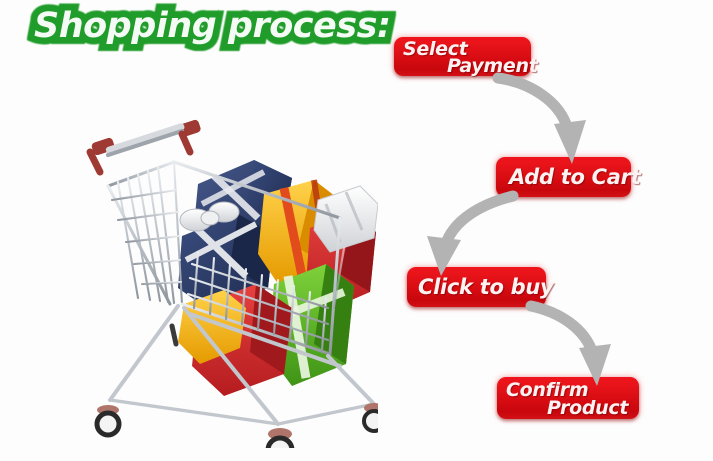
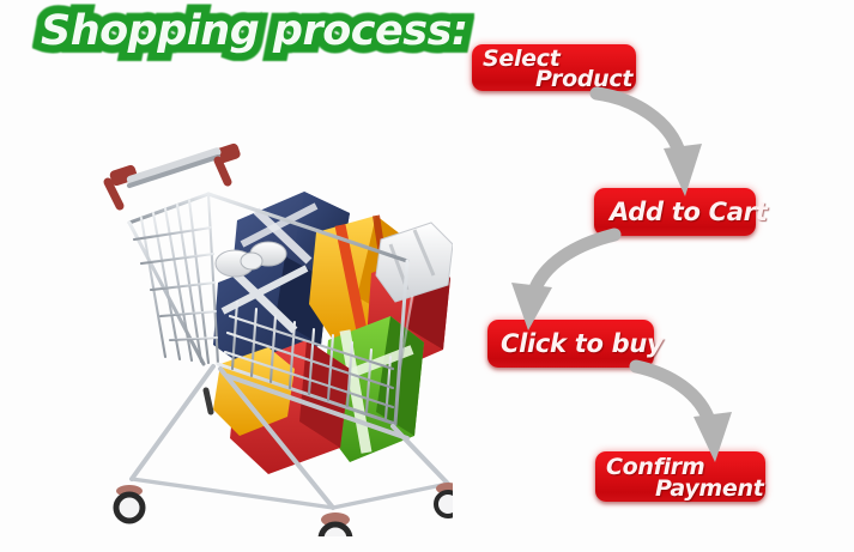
  Shopping process:
  Select
- Payment
+ Product
  Add to Cart
  Click to buy
  Confirm
- Product
+ Payment
